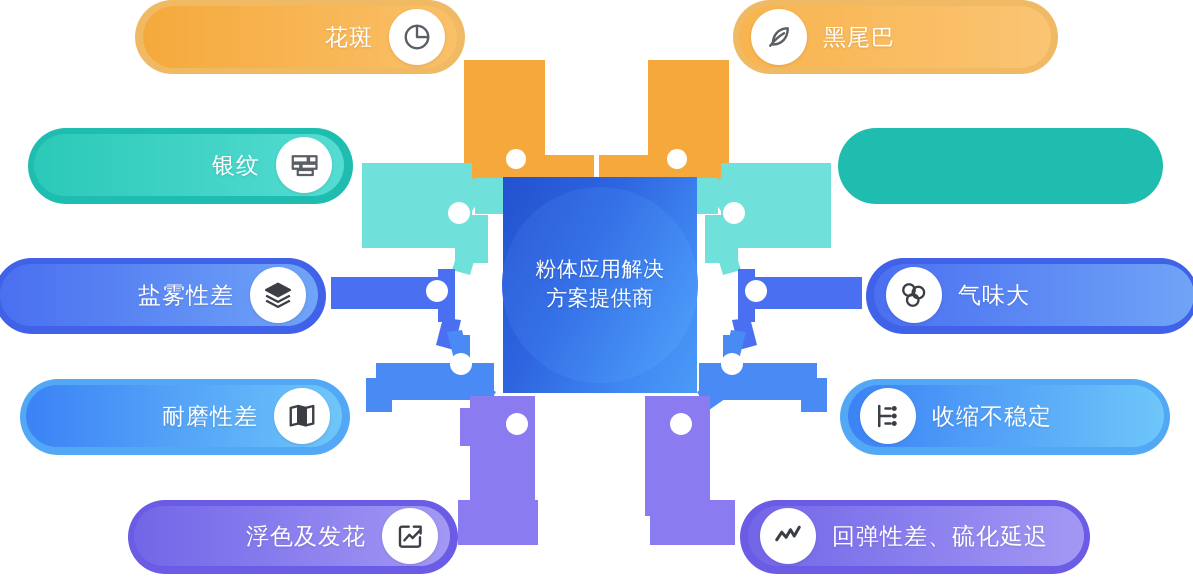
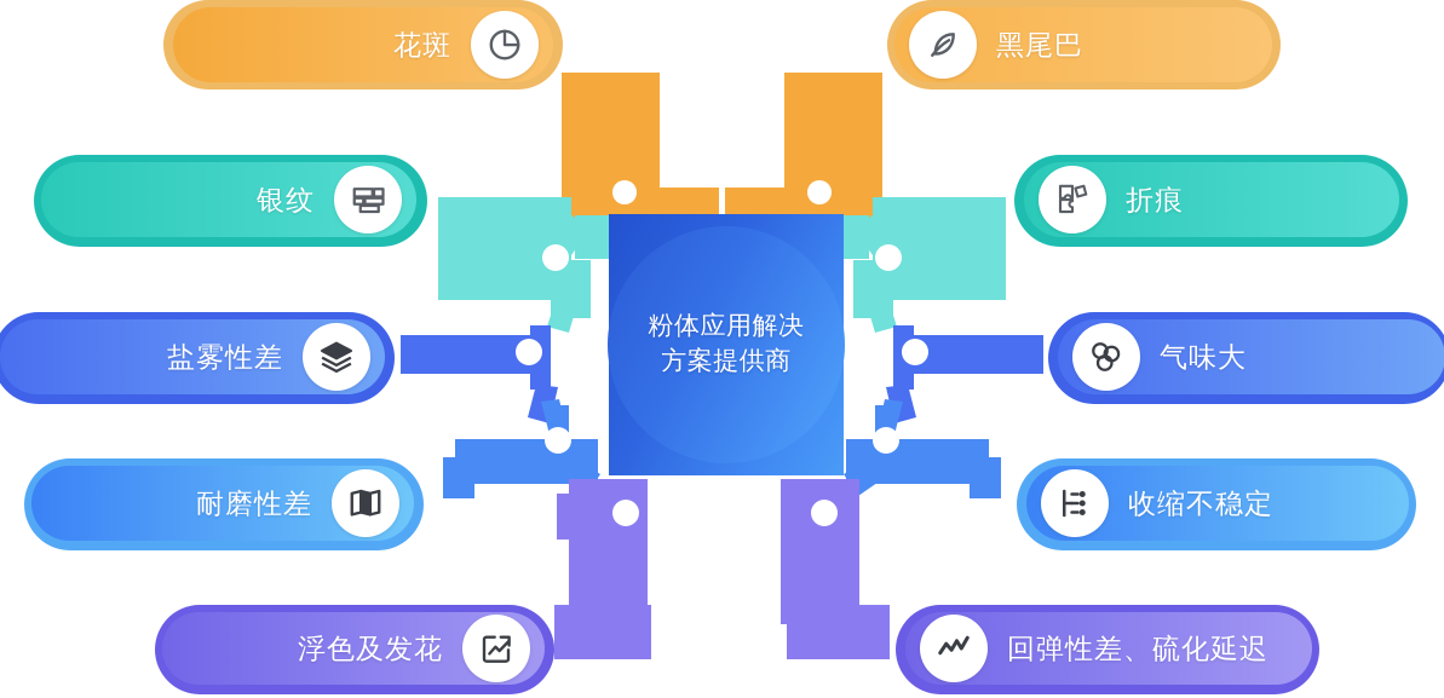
  粉体应用解决
  方案提供商
  花斑
  黑尾巴
  银纹
+ 折痕
  盐雾性差
  气味大
  耐磨性差
  收缩不稳定
  浮色及发花
  回弹性差、硫化延迟
